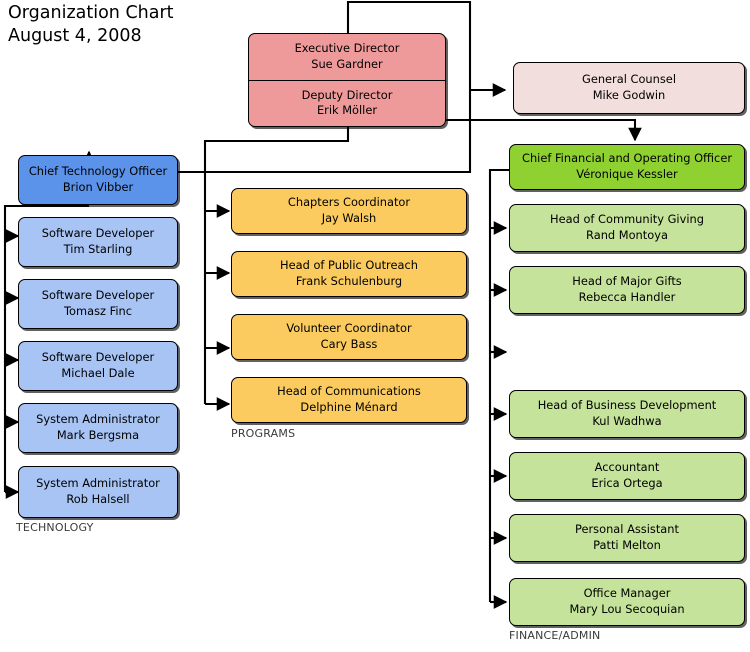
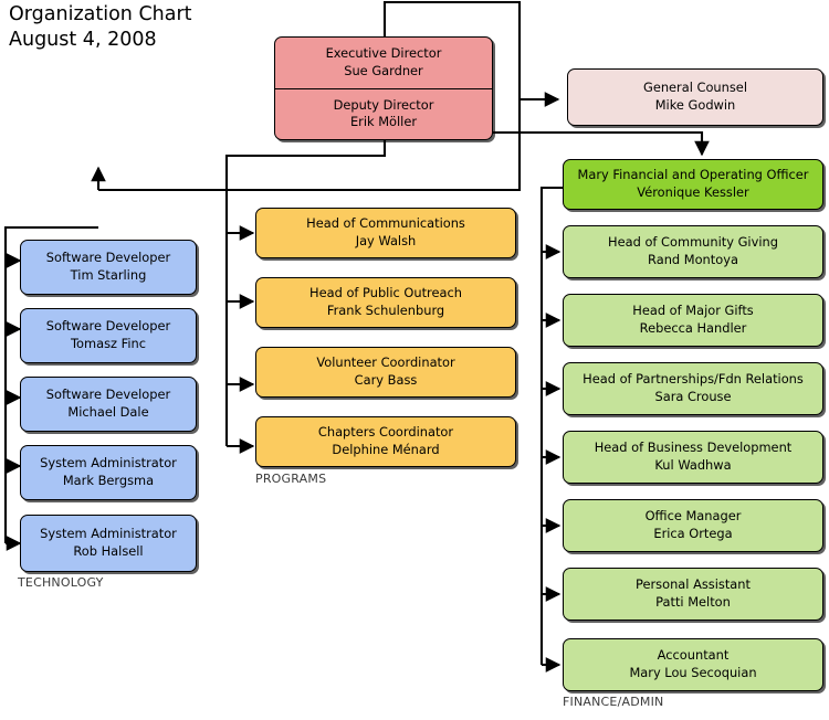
  Organization Chart
  August 4, 2008
  Executive Director
  Sue Gardner
  Deputy Director
  Erik Möller
  General Counsel
  Mike Godwin
- Chief Technology Officer
- Brion Vibber
  Software Developer
  Tim Starling
  Software Developer
  Tomasz Finc
  Software Developer
  Michael Dale
  System Administrator
  Mark Bergsma
  System Administrator
  Rob Halsell
  TECHNOLOGY
- Chapters Coordinator
+ Head of Communications
  Jay Walsh
  Head of Public Outreach
  Frank Schulenburg
  Volunteer Coordinator
  Cary Bass
- Head of Communications
+ Chapters Coordinator
  Delphine Ménard
  PROGRAMS
- Chief Financial and Operating Officer
+ Mary Financial and Operating Officer
  Véronique Kessler
  Head of Community Giving
  Rand Montoya
  Head of Major Gifts
  Rebecca Handler
+ Head of Partnerships/Fdn Relations
+ Sara Crouse
  Head of Business Development
  Kul Wadhwa
- Accountant
+ Office Manager
  Erica Ortega
  Personal Assistant
  Patti Melton
- Office Manager
+ Accountant
  Mary Lou Secoquian
  FINANCE/ADMIN
